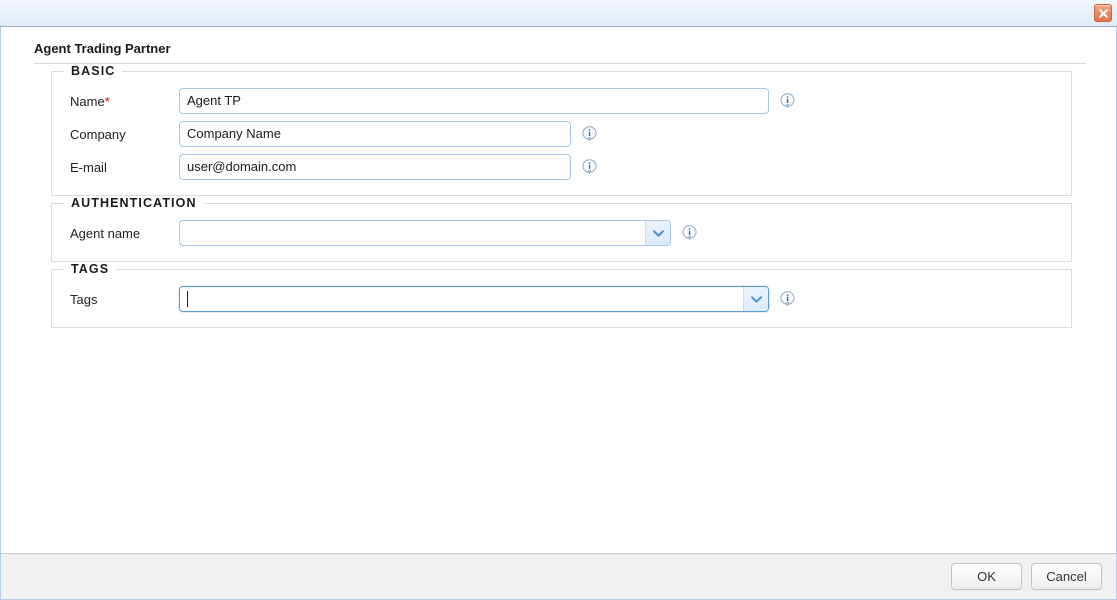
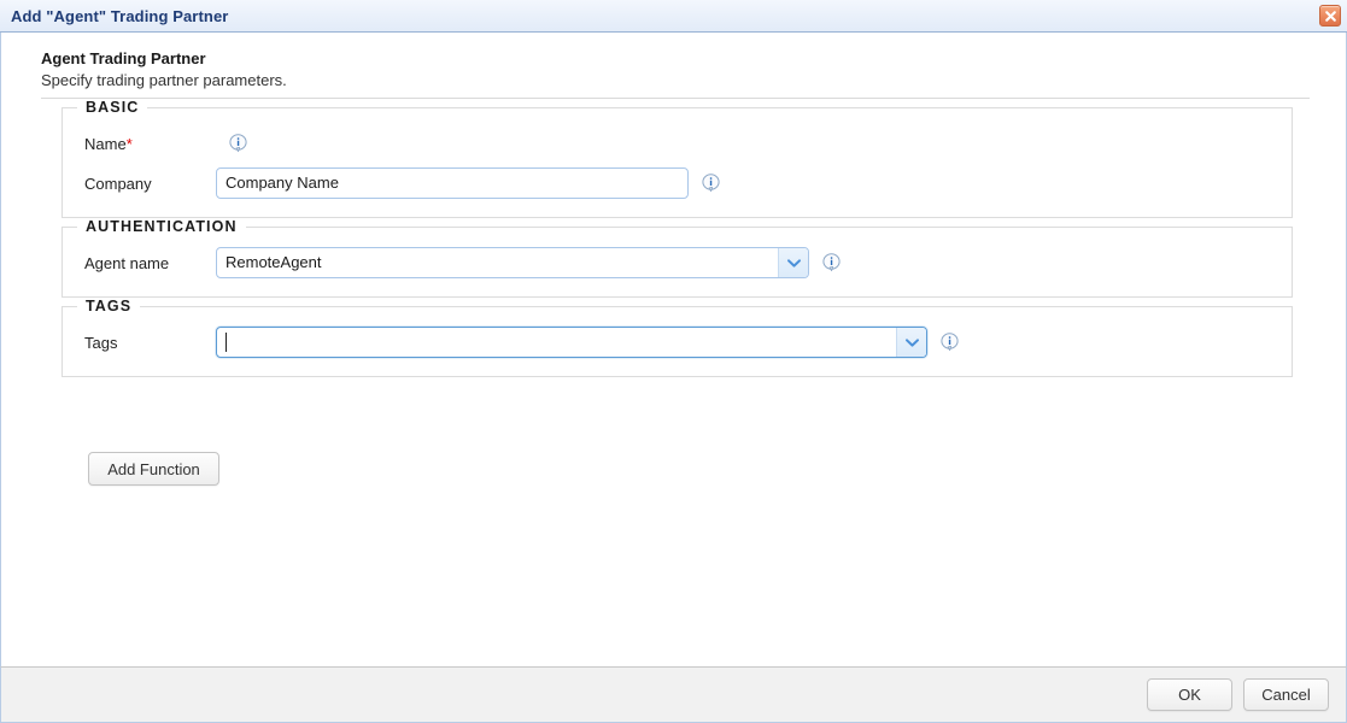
+ Add "Agent" Trading Partner
  Agent Trading Partner
+ Specify trading partner parameters.
  BASIC
  Name*
- Agent TP
  Company
  Company Name
- E-mail
- user@domain.com
  AUTHENTICATION
  Agent name
+ RemoteAgent
  TAGS
  Tags
+ Add Function
  OK
  Cancel
